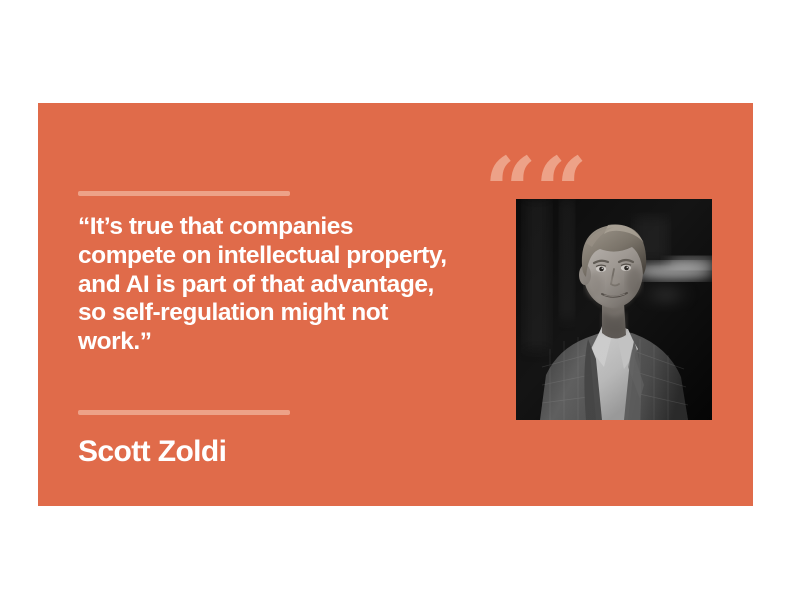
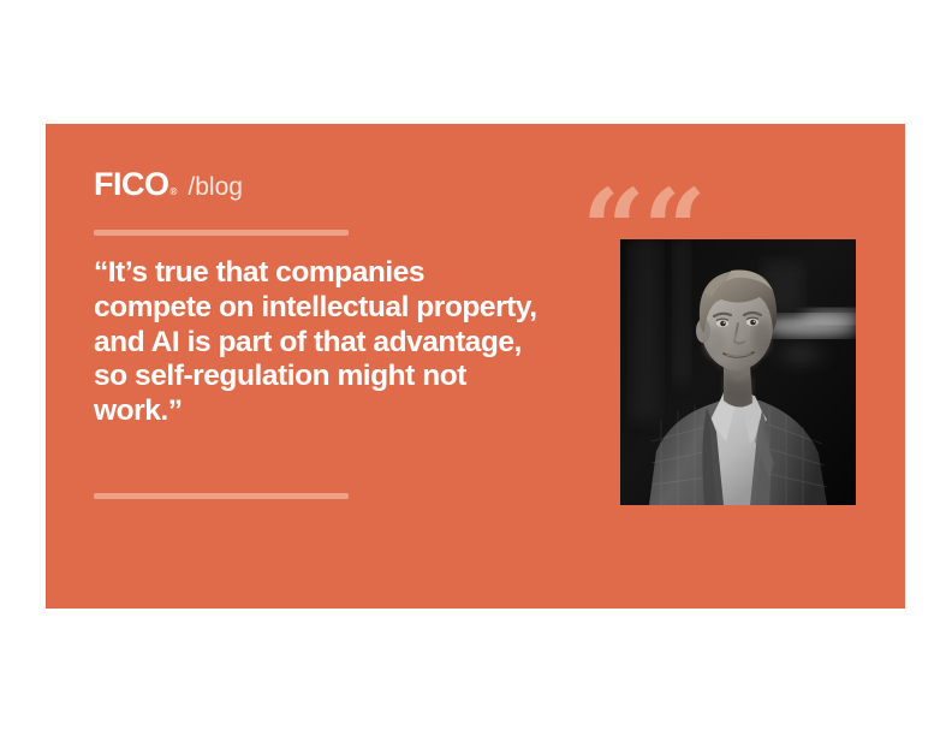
+ FICO
+ ®
+ /blog
  ““
  “It’s true that companies
  compete on intellectual property,
  and AI is part of that advantage,
  so self-regulation might not
  work.”
- Scott Zoldi
